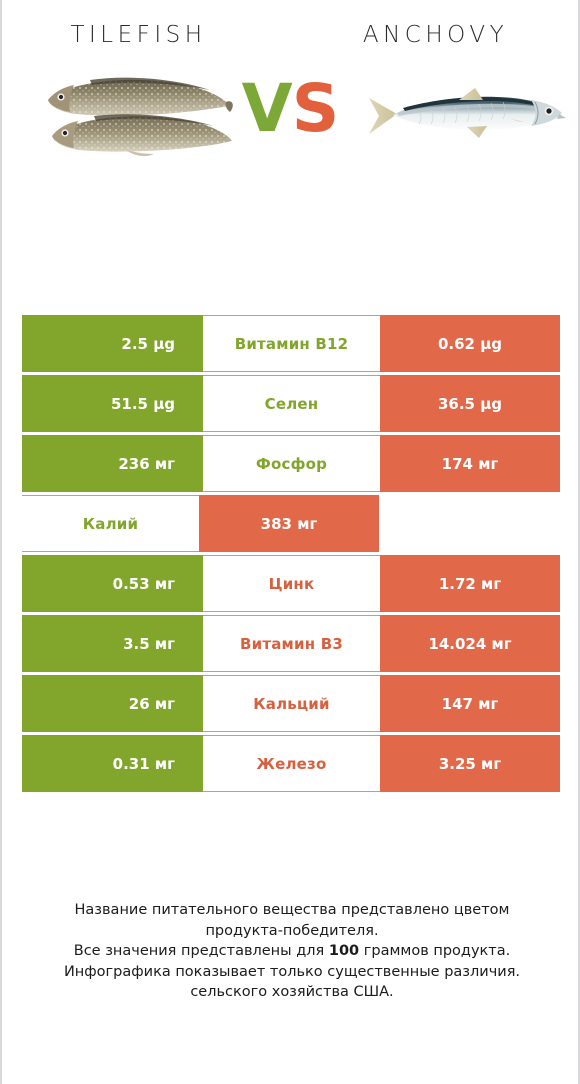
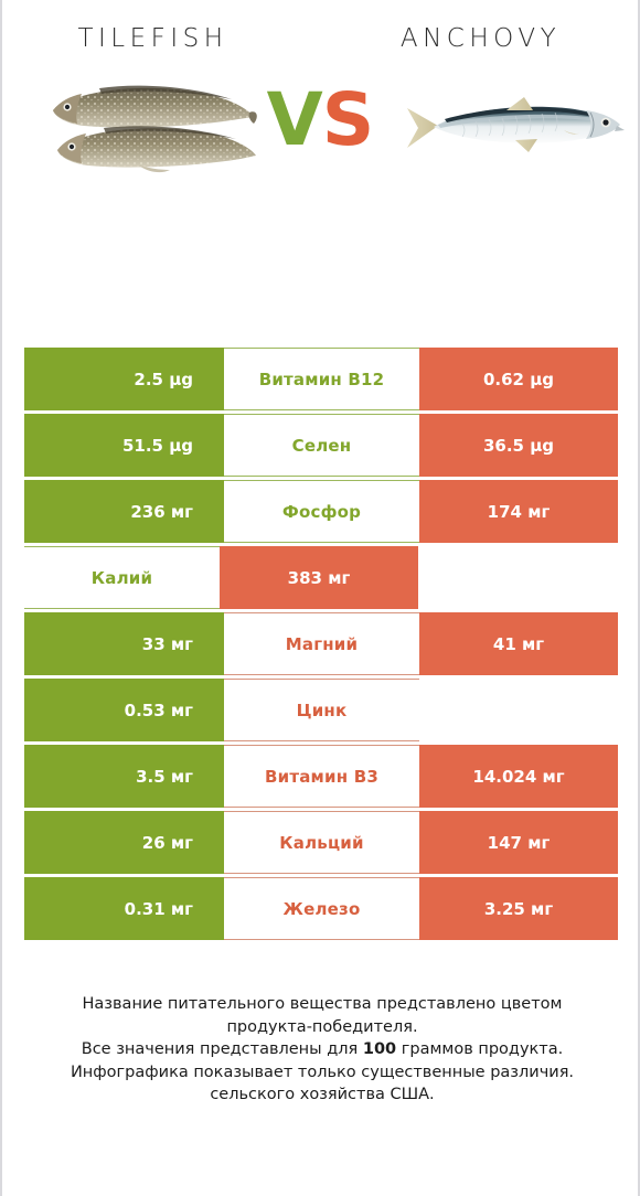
  TILEFISH
  ANCHOVY
  VS
  2.5 µg
  Витамин B12
  0.62 µg
  51.5 µg
  Селен
  36.5 µg
  236 мг
  Фосфор
  174 мг
  Калий
  383 мг
+ 33 мг
+ Магний
+ 41 мг
  0.53 мг
  Цинк
- 1.72 мг
  3.5 мг
  Витамин B3
  14.024 мг
  26 мг
  Кальций
  147 мг
  0.31 мг
  Железо
  3.25 мг
  Название питательного вещества представлено цветом
  продукта-победителя.
  Все значения представлены для 100 граммов продукта.
  Инфографика показывает только существенные различия.
  сельского хозяйства США.
